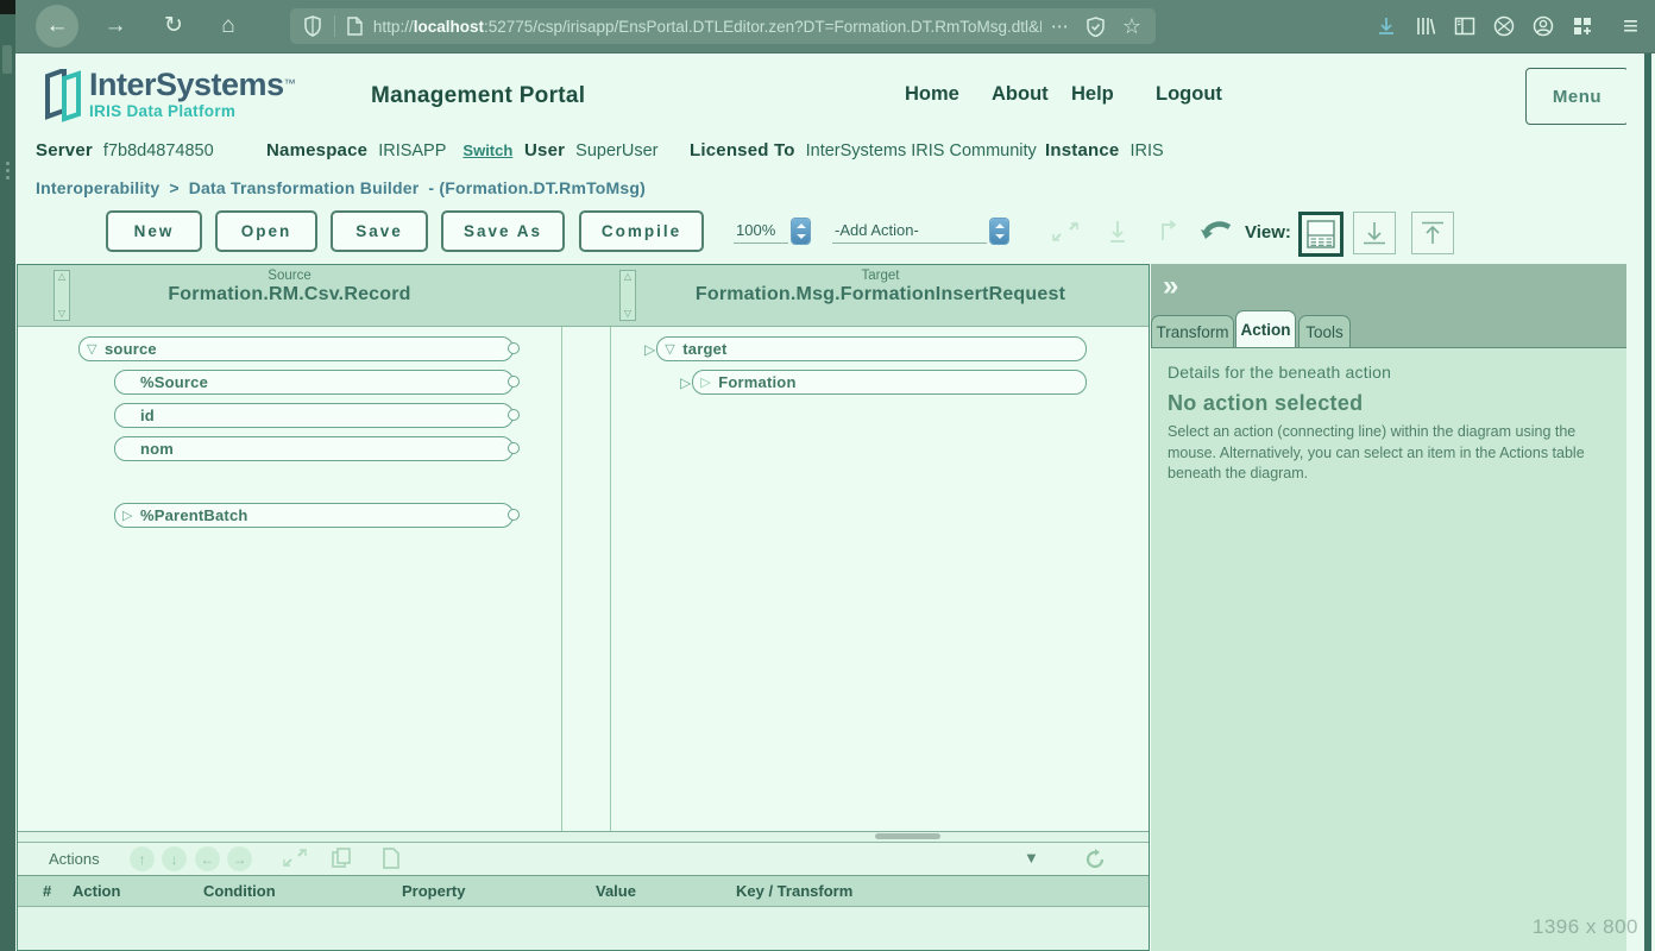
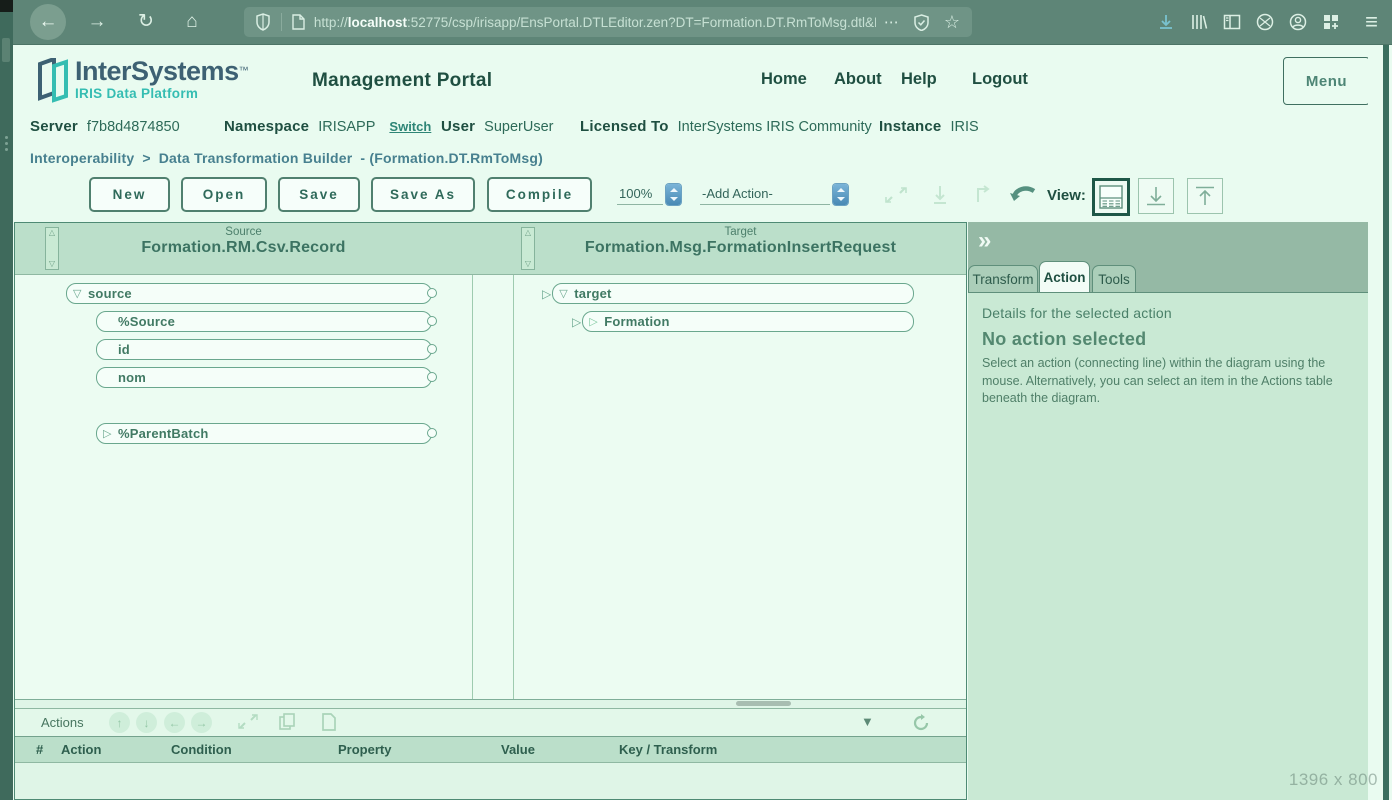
  ←
  →
  ↻
  ⌂
  http://localhost:52775/csp/irisapp/EnsPortal.DTLEditor.zen?DT=Formation.DT.RmToMsg.dtl&
  ⋯
  ☆
  ≡
  InterSystems™
  IRIS Data Platform
  Management Portal
  Home
  About
  Help
  Logout
  Menu
  Server f7b8d4874850
  Namespace IRISAPP Switch
  User SuperUser
  Licensed To InterSystems IRIS Community
  Instance IRIS
  Interoperability
  >
  Data Transformation Builder
  - (Formation.DT.RmToMsg)
  New
  Open
  Save
  Save As
  Compile
  100%
  -Add Action-
  View:
  △
  ▽
  Source
  Formation.RM.Csv.Record
  △
  ▽
  Target
  Formation.Msg.FormationInsertRequest
  ▽
  source
  %Source
  id
  nom
  ▷
  %ParentBatch
  ▷
  ▽
  target
  ▷
  ▷
  Formation
  Actions
  ↑
  ↓
  ←
  →
  ▼
  #
  Action
  Condition
  Property
  Value
  Key / Transform
  »
  Transform
  Action
  Tools
- Details for the beneath action
+ Details for the selected action
  No action selected
  Select an action (connecting line) within the diagram using the mouse. Alternatively, you can select an item in the Actions table beneath the diagram.
  1396 x 800
